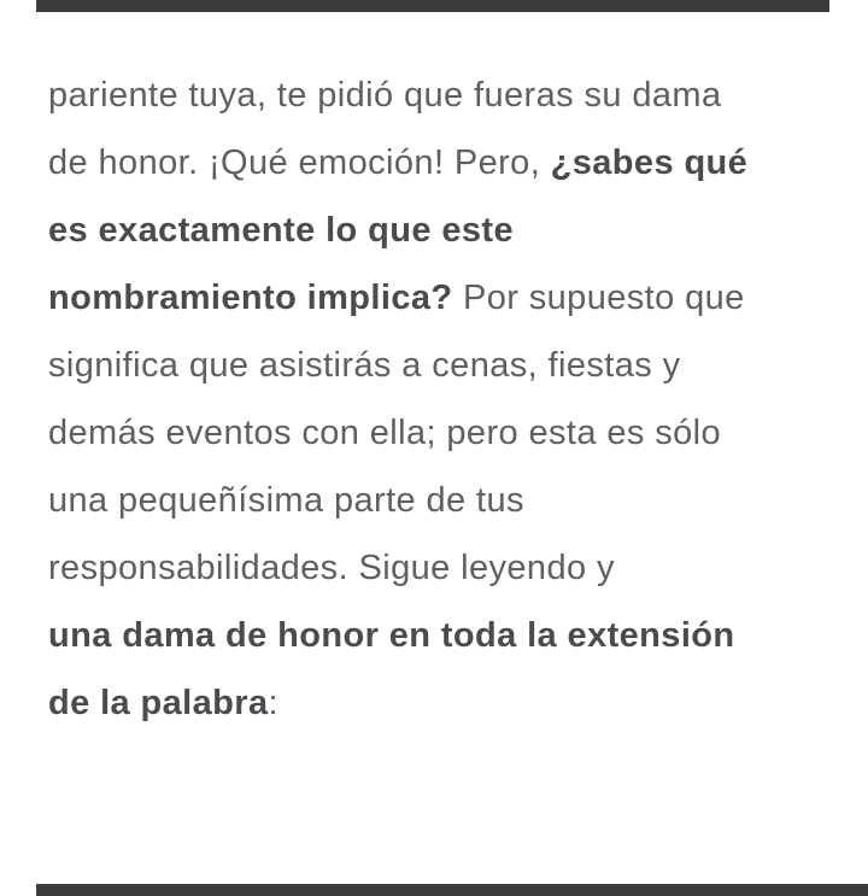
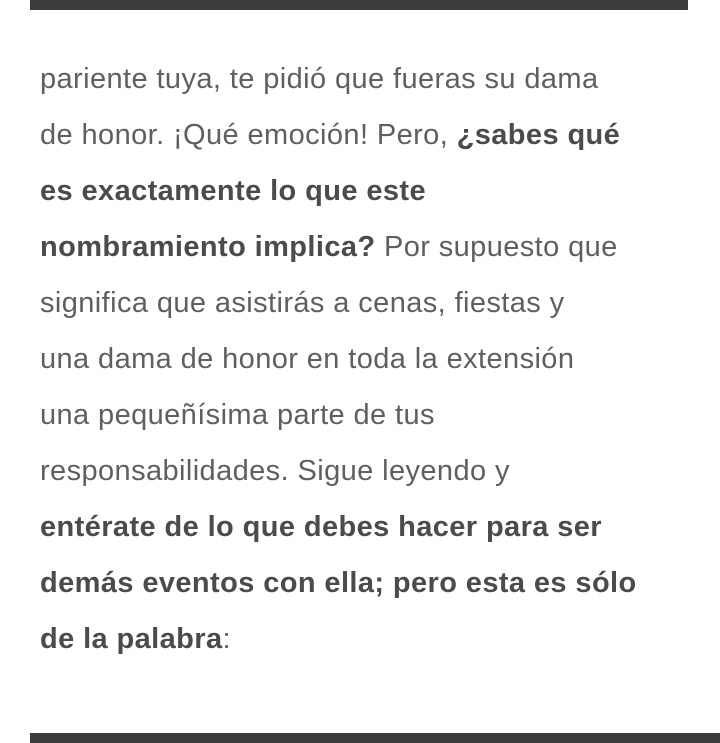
  pariente tuya, te pidió que fueras su dama
  de honor. ¡Qué emoción! Pero, ¿sabes qué
  es exactamente lo que este
  nombramiento implica? Por supuesto que
  significa que asistirás a cenas, fiestas y
- demás eventos con ella; pero esta es sólo
+ una dama de honor en toda la extensión
  una pequeñísima parte de tus
  responsabilidades. Sigue leyendo y
+ entérate de lo que debes hacer para ser
- una dama de honor en toda la extensión
+ demás eventos con ella; pero esta es sólo
  de la palabra:
